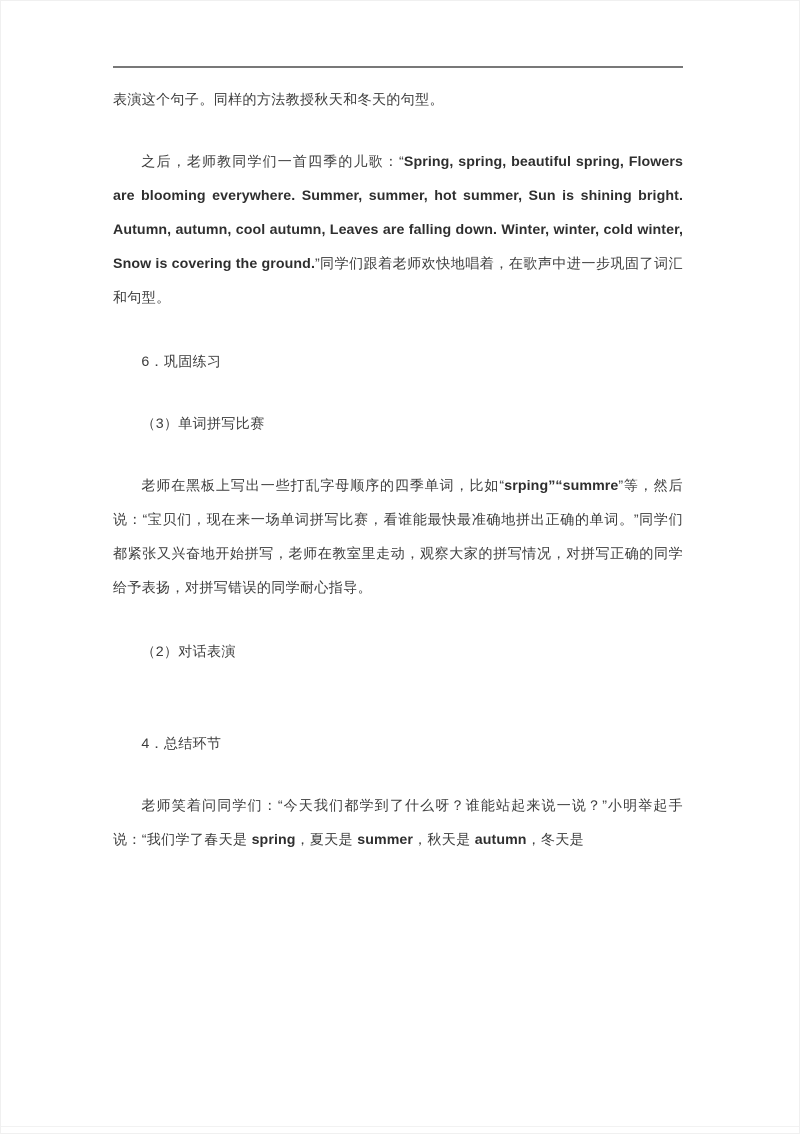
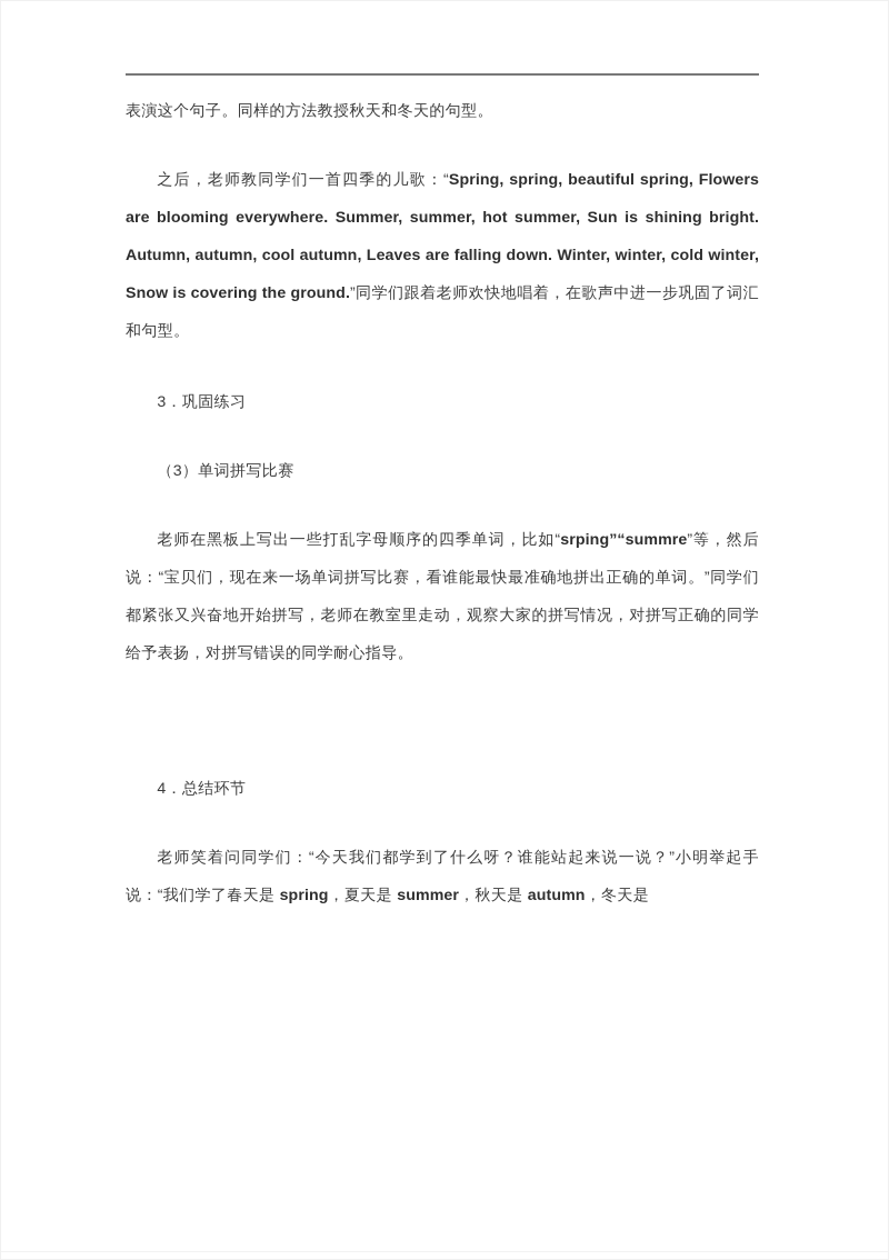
  表演这个句子。同样的方法教授秋天和冬天的句型。
  之后，老师教同学们一首四季的儿歌：“Spring, spring, beautiful spring, Flowers are blooming everywhere. Summer, summer, hot summer, Sun is shining bright. Autumn, autumn, cool autumn, Leaves are falling down. Winter, winter, cold winter, Snow is covering the ground.”同学们跟着老师欢快地唱着，在歌声中进一步巩固了词汇和句型。
- 6．巩固练习
+ 3．巩固练习
  （3）单词拼写比赛
  老师在黑板上写出一些打乱字母顺序的四季单词，比如“srping”“summre”等，然后说：“宝贝们，现在来一场单词拼写比赛，看谁能最快最准确地拼出正确的单词。”同学们都紧张又兴奋地开始拼写，老师在教室里走动，观察大家的拼写情况，对拼写正确的同学给予表扬，对拼写错误的同学耐心指导。
- （2）对话表演
  4．总结环节
  老师笑着问同学们：“今天我们都学到了什么呀？谁能站起来说一说？”小明举起手说：“我们学了春天是 spring，夏天是 summer，秋天是 autumn，冬天是
